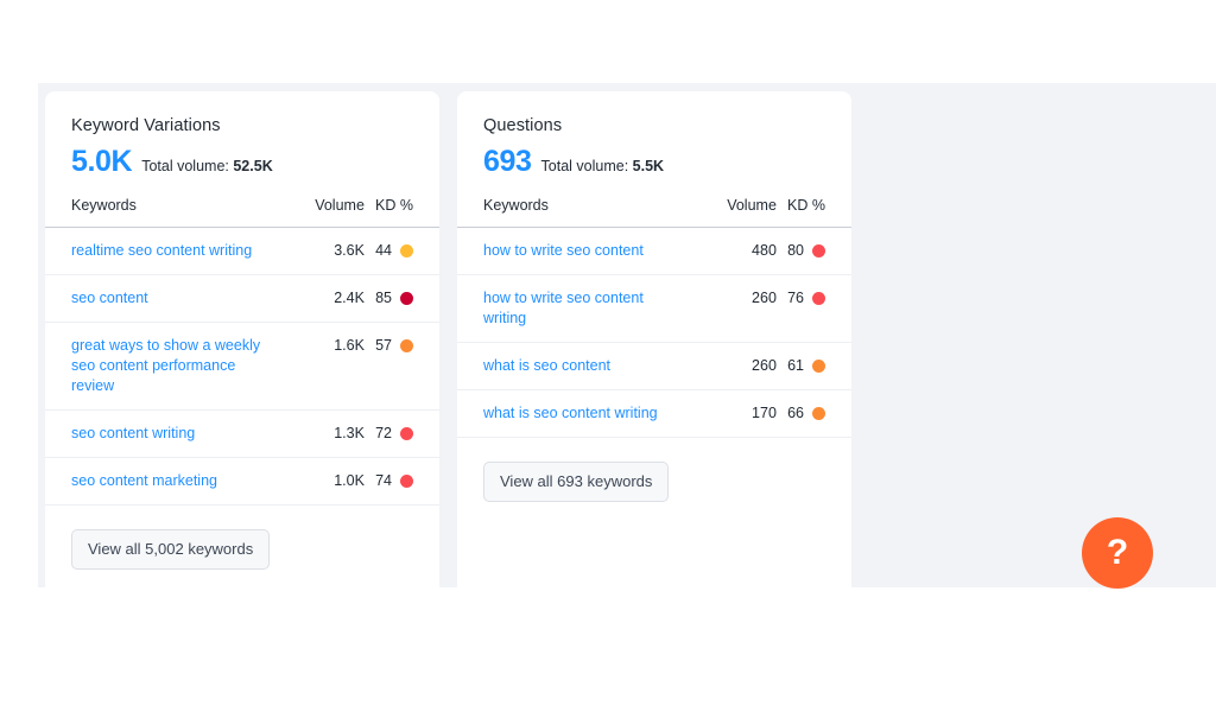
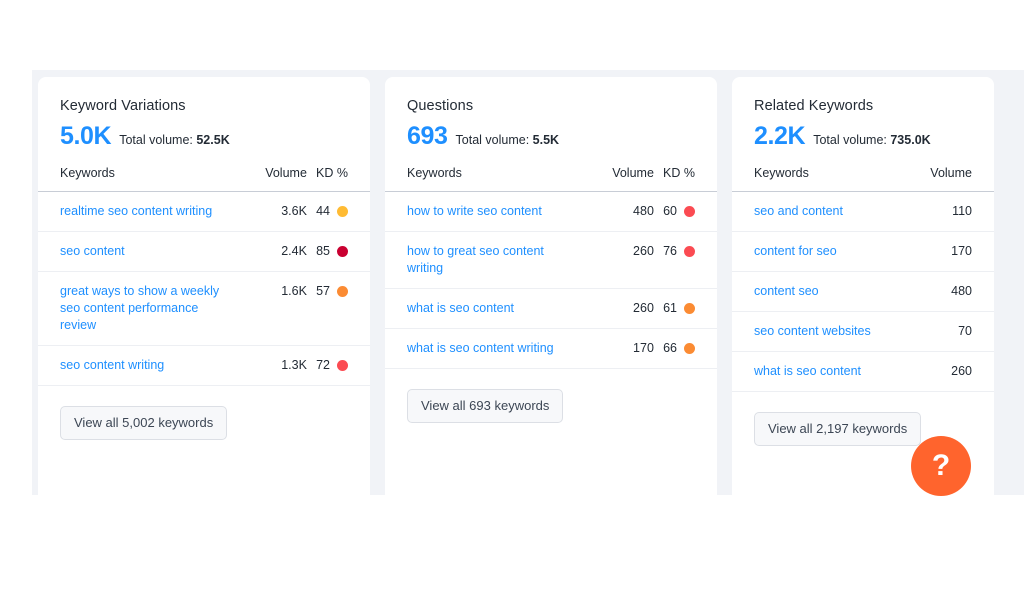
  Keyword Variations
  5.0K
  Total volume: 52.5K
  Keywords	Volume	KD %
  realtime seo content writing	3.6K	44
  seo content	2.4K	85
  great ways to show a weekly seo content performance review	1.6K	57
  seo content writing	1.3K	72
- seo content marketing	1.0K	74
  View all 5,002 keywords
  Questions
  693
  Total volume: 5.5K
  Keywords	Volume	KD %
- how to write seo content	480	80
+ how to write seo content	480	60
- how to write seo content writing	260	76
+ how to great seo content writing	260	76
  what is seo content	260	61
  what is seo content writing	170	66
  View all 693 keywords
+ Related Keywords
+ 2.2K
+ Total volume: 735.0K
+ Keywords	Volume
+ seo and content	110
+ content for seo	170
+ content seo	480
+ seo content websites	70
+ what is seo content	260
+ View all 2,197 keywords
  ?
